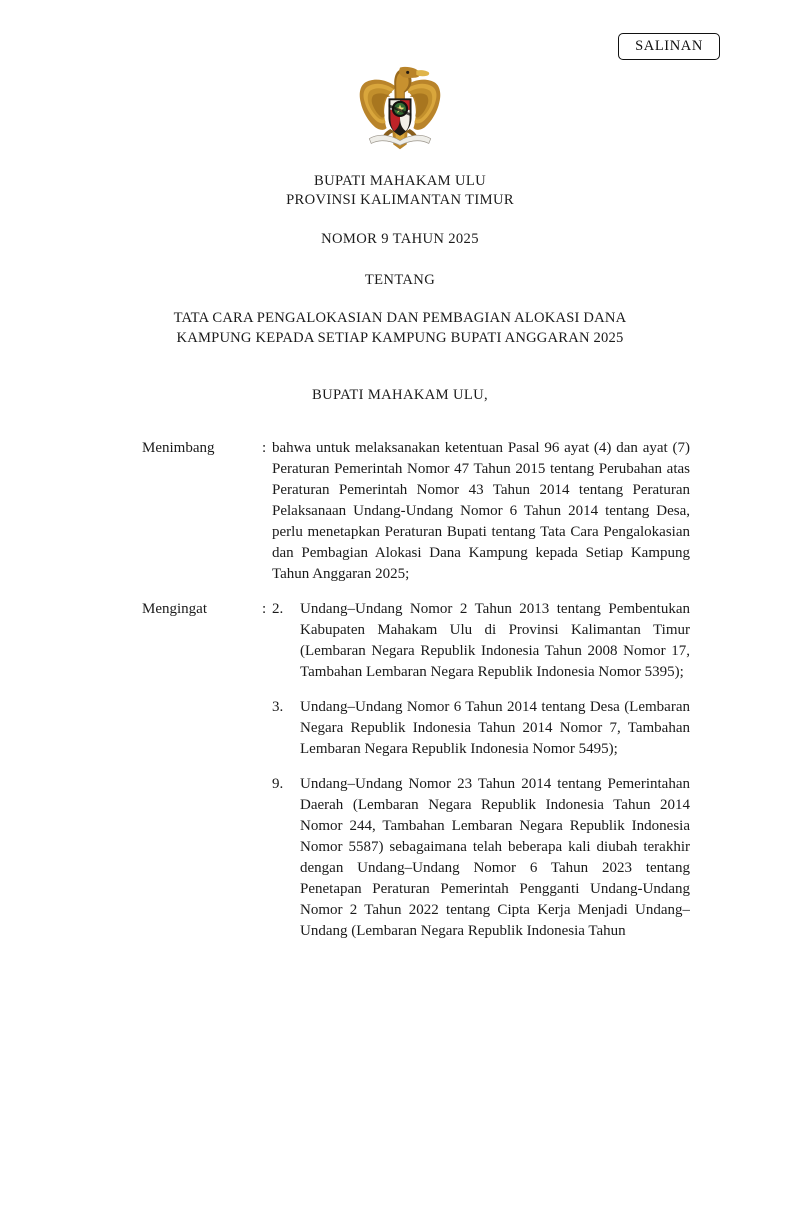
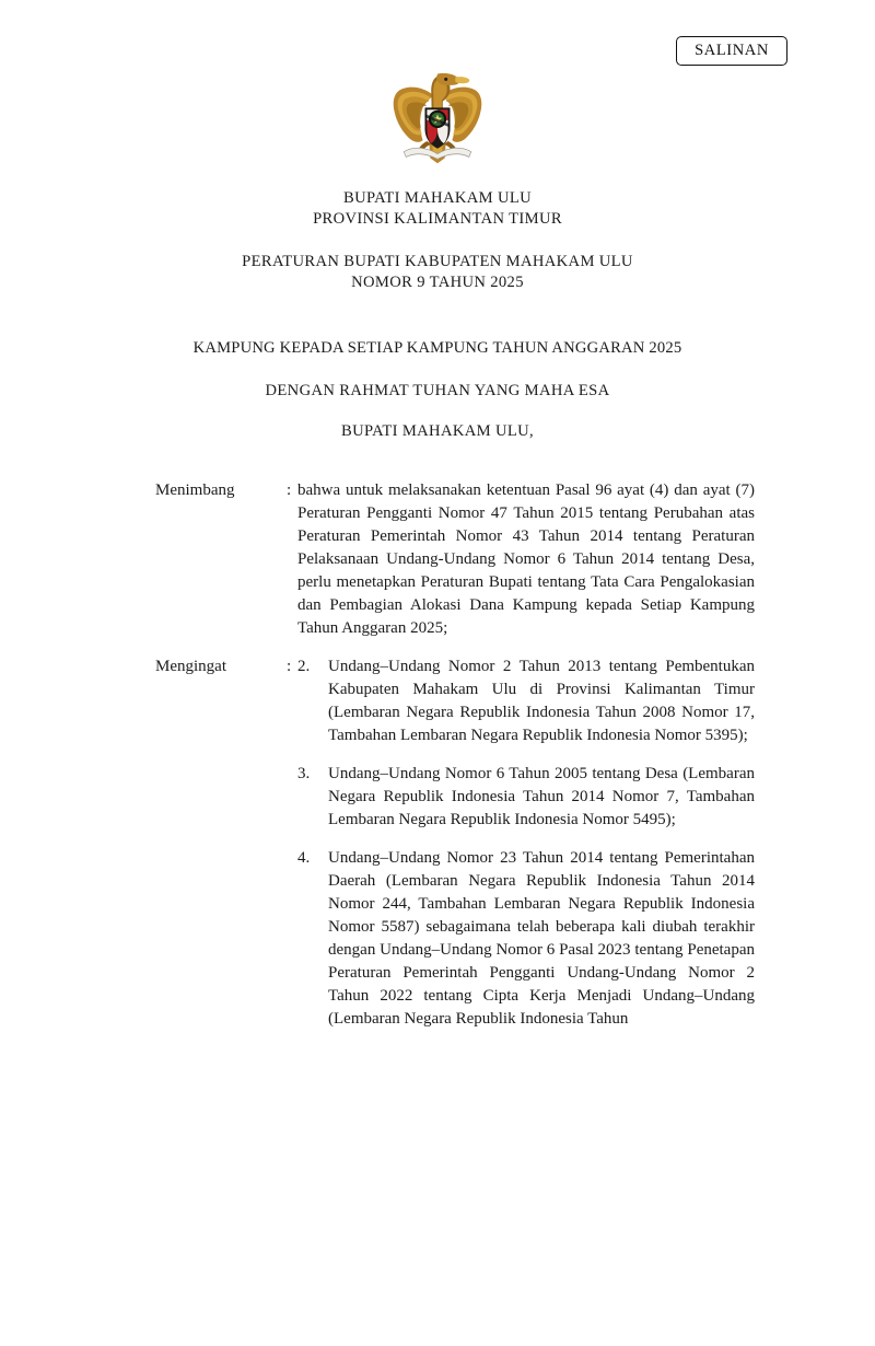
  SALINAN
  BUPATI MAHAKAM ULU
  PROVINSI KALIMANTAN TIMUR
+ PERATURAN BUPATI KABUPATEN MAHAKAM ULU
  NOMOR 9 TAHUN 2025
- TENTANG
- TATA CARA PENGALOKASIAN DAN PEMBAGIAN ALOKASI DANA
- KAMPUNG KEPADA SETIAP KAMPUNG BUPATI ANGGARAN 2025
+ KAMPUNG KEPADA SETIAP KAMPUNG TAHUN ANGGARAN 2025
+ DENGAN RAHMAT TUHAN YANG MAHA ESA
  BUPATI MAHAKAM ULU,
  Menimbang
  :
- bahwa untuk melaksanakan ketentuan Pasal 96 ayat (4) dan ayat (7) Peraturan Pemerintah Nomor 47 Tahun 2015 tentang Perubahan atas Peraturan Pemerintah Nomor 43 Tahun 2014 tentang Peraturan Pelaksanaan Undang-Undang Nomor 6 Tahun 2014 tentang Desa, perlu menetapkan Peraturan Bupati tentang Tata Cara Pengalokasian dan Pembagian Alokasi Dana Kampung kepada Setiap Kampung Tahun Anggaran 2025;
+ bahwa untuk melaksanakan ketentuan Pasal 96 ayat (4) dan ayat (7) Peraturan Pengganti Nomor 47 Tahun 2015 tentang Perubahan atas Peraturan Pemerintah Nomor 43 Tahun 2014 tentang Peraturan Pelaksanaan Undang-Undang Nomor 6 Tahun 2014 tentang Desa, perlu menetapkan Peraturan Bupati tentang Tata Cara Pengalokasian dan Pembagian Alokasi Dana Kampung kepada Setiap Kampung Tahun Anggaran 2025;
  Mengingat
  :
  2.
  Undang–Undang Nomor 2 Tahun 2013 tentang Pembentukan Kabupaten Mahakam Ulu di Provinsi Kalimantan Timur (Lembaran Negara Republik Indonesia Tahun 2008 Nomor 17, Tambahan Lembaran Negara Republik Indonesia Nomor 5395);
  3.
- Undang–Undang Nomor 6 Tahun 2014 tentang Desa (Lembaran Negara Republik Indonesia Tahun 2014 Nomor 7, Tambahan Lembaran Negara Republik Indonesia Nomor 5495);
+ Undang–Undang Nomor 6 Tahun 2005 tentang Desa (Lembaran Negara Republik Indonesia Tahun 2014 Nomor 7, Tambahan Lembaran Negara Republik Indonesia Nomor 5495);
- 9.
+ 4.
- Undang–Undang Nomor 23 Tahun 2014 tentang Pemerintahan Daerah (Lembaran Negara Republik Indonesia Tahun 2014 Nomor 244, Tambahan Lembaran Negara Republik Indonesia Nomor 5587) sebagaimana telah beberapa kali diubah terakhir dengan Undang–Undang Nomor 6 Tahun 2023 tentang Penetapan Peraturan Pemerintah Pengganti Undang-Undang Nomor 2 Tahun 2022 tentang Cipta Kerja Menjadi Undang–Undang (Lembaran Negara Republik Indonesia Tahun
+ Undang–Undang Nomor 23 Tahun 2014 tentang Pemerintahan Daerah (Lembaran Negara Republik Indonesia Tahun 2014 Nomor 244, Tambahan Lembaran Negara Republik Indonesia Nomor 5587) sebagaimana telah beberapa kali diubah terakhir dengan Undang–Undang Nomor 6 Pasal 2023 tentang Penetapan Peraturan Pemerintah Pengganti Undang-Undang Nomor 2 Tahun 2022 tentang Cipta Kerja Menjadi Undang–Undang (Lembaran Negara Republik Indonesia Tahun
